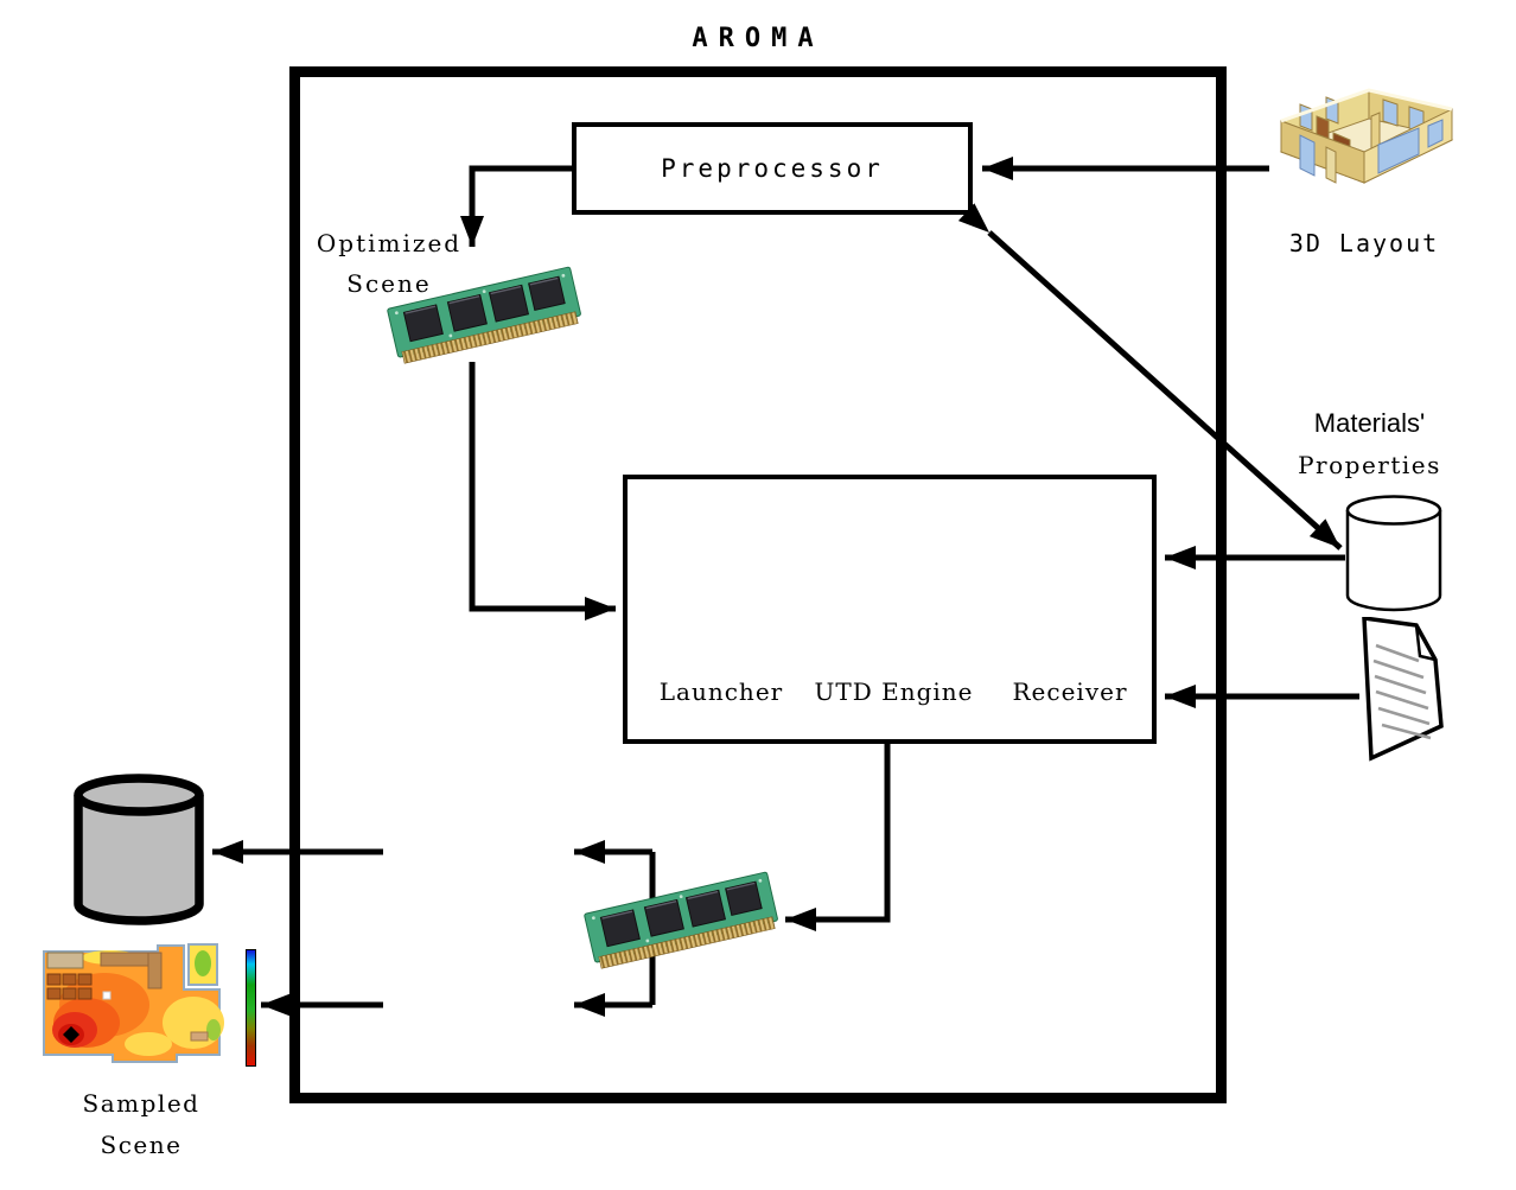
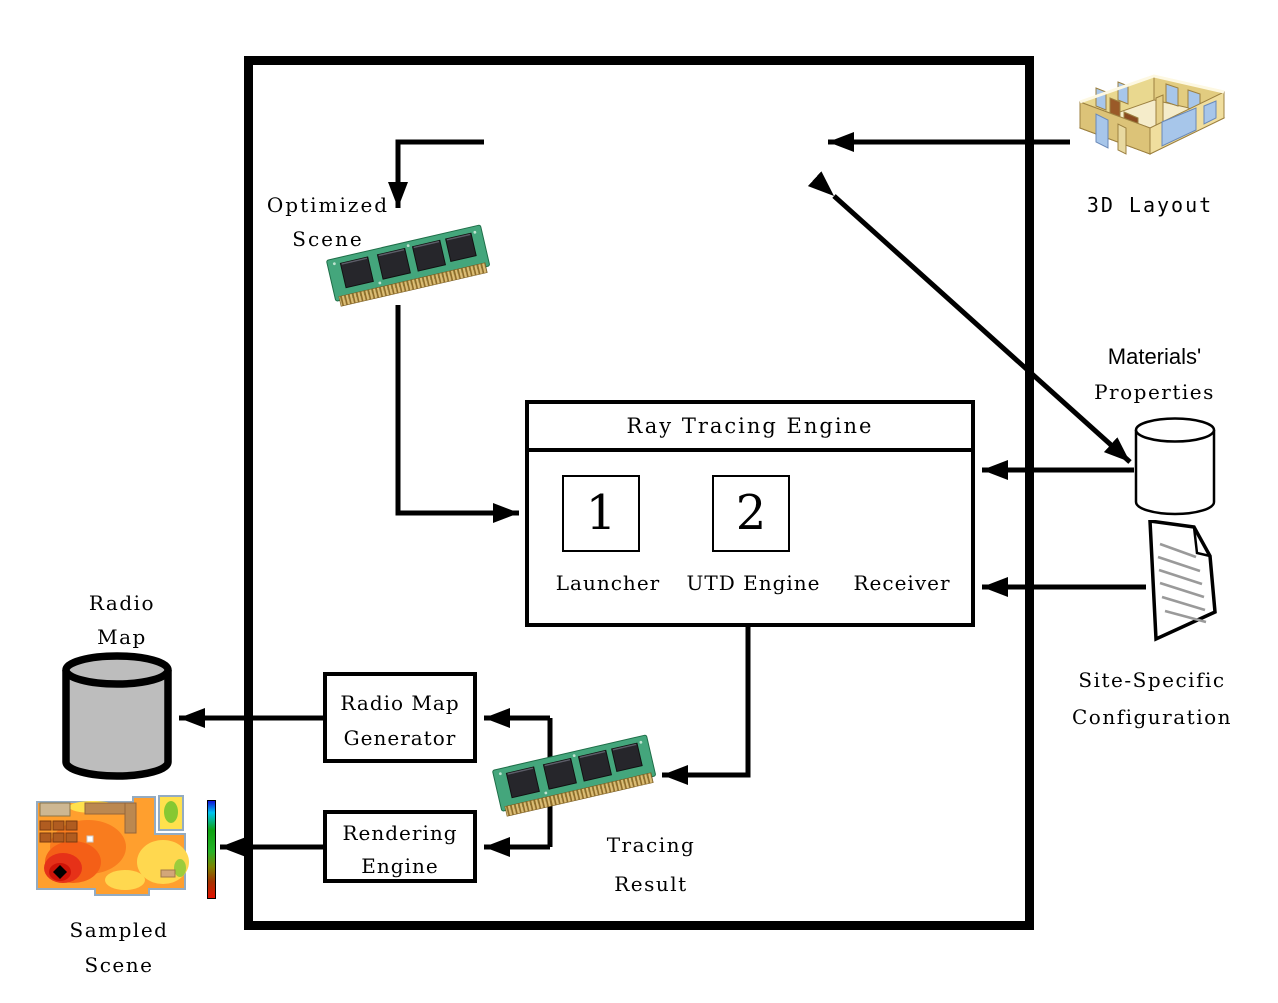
- AROMA
- Preprocessor
  Optimized
  Scene
+ Ray Tracing Engine
+ 1
+ 2
  Launcher
  UTD Engine
  Receiver
  3D Layout
  Materials'
  Properties
+ Site-Specific
+ Configuration
+ Radio
+ Map
+ Radio Map
+ Generator
+ Rendering
+ Engine
+ Tracing
+ Result
  Sampled
  Scene
